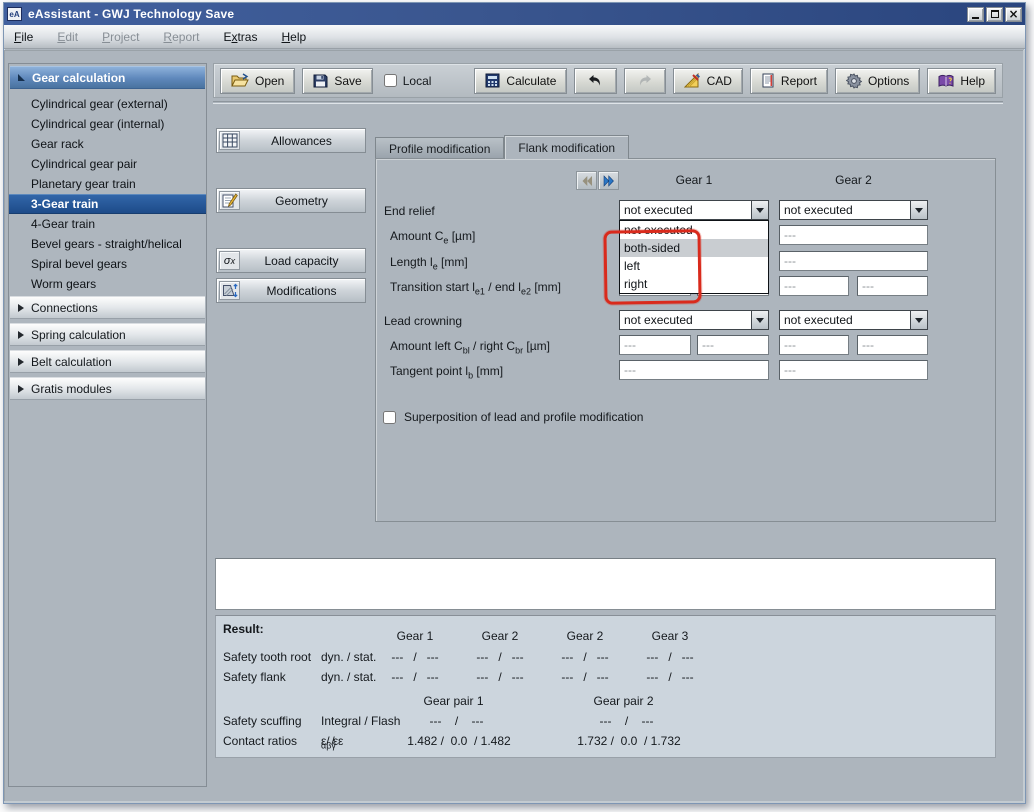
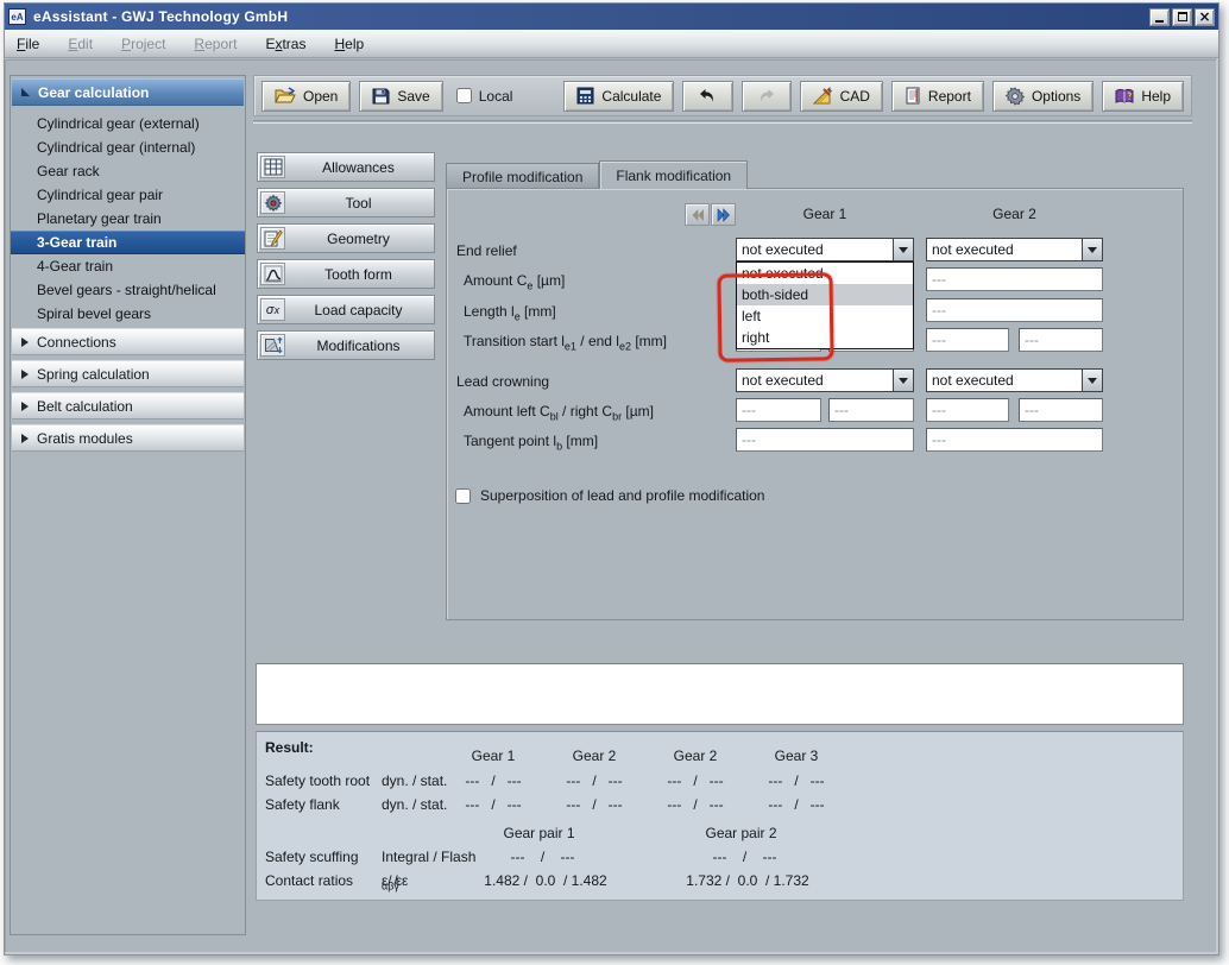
  eA
- eAssistant - GWJ Technology Save
+ eAssistant - GWJ Technology GmbH
  ×
  File
  Edit
  Project
  Report
  Extras
  Help
  Gear calculation
  Cylindrical gear (external)
  Cylindrical gear (internal)
  Gear rack
  Cylindrical gear pair
  Planetary gear train
  3-Gear train
  4-Gear train
  Bevel gears - straight/helical
  Spiral bevel gears
- Worm gears
  Connections
  Spring calculation
  Belt calculation
  Gratis modules
  Open
  Save
  Local
  Calculate
  CAD
  Report
  Options
  Help
  Allowances
+ Tool
  Geometry
+ Tooth form
  σ
  x
  Load capacity
  Modifications
  Profile modification
  Flank modification
  Gear 1
  Gear 2
  End relief
  Amount Ce [µm]
  Length le [mm]
  Transition start le1 / end le2 [mm]
  Lead crowning
  Amount left Cbl / right Cbr [µm]
  Tangent point lb [mm]
  not executed
  not executed
  ---
  ---
  ---
  not executed
  ---
  ---
  ---
  ---
  not executed
  ---
  ---
  ---
  not executed
  both-sided
  left
  right
  Superposition of lead and profile modification
  Result:
  Gear 1
  Gear 2
  Gear 2
  Gear 3
  Safety tooth root
  dyn. / stat.
  --- / ---
  --- / ---
  --- / ---
  --- / ---
  Safety flank
  dyn. / stat.
  --- / ---
  --- / ---
  --- / ---
  --- / ---
  Gear pair 1
  Gear pair 2
  Safety scuffing
  Integral / Flash
  --- / ---
  --- / ---
  Contact ratios
  ε
  α
  / ε
  β
  / ε
  γ
  1.482 / 0.0 / 1.482
  1.732 / 0.0 / 1.732
